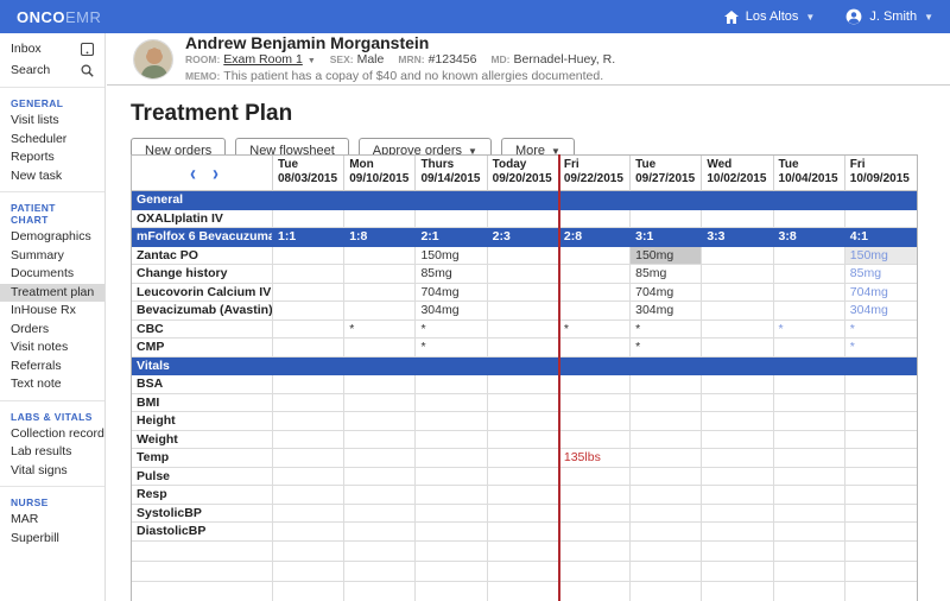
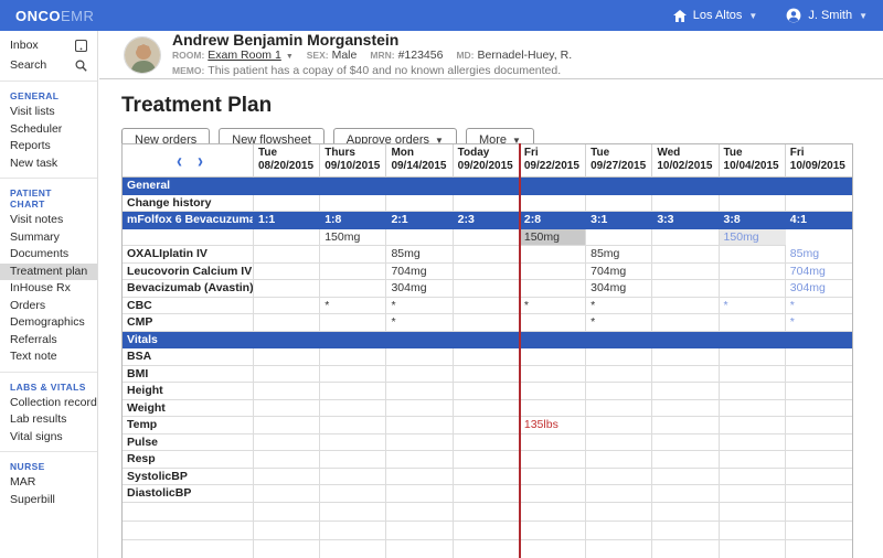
  ONCOEMR
  Los Altos
  ▼
  J. Smith
  ▼
  Inbox
  Search
  GENERAL
  Visit lists
  Scheduler
  Reports
  New task
  PATIENT CHART
- Demographics
+ Visit notes
  Summary
  Documents
  Treatment plan
  InHouse Rx
  Orders
- Visit notes
+ Demographics
  Referrals
  Text note
  LABS & VITALS
  Collection record
  Lab results
  Vital signs
  NURSE
  MAR
  Superbill
  Andrew Benjamin Morganstein
  ROOM:
  Exam Room 1
  SEX:
  Male
  MRN:
  #123456
  MD:
  Bernadel-Huey, R.
  MEMO:
  This patient has a copay of $40 and no known allergies documented.
  Treatment Plan
  New orders
  New flowsheet
  Approve orders
  ▼
  More
  ▼
  ‹
  ›
  Tue
- 08/03/2015
+ 08/20/2015
- Mon
+ Thurs
  09/10/2015
- Thurs
+ Mon
  09/14/2015
  Today
  09/20/2015
  Fri
  09/22/2015
  Tue
  09/27/2015
  Wed
  10/02/2015
  Tue
  10/04/2015
  Fri
  10/09/2015
  General
- OXALIplatin IV
+ Change history
  mFolfox 6 Bevacuzuma
  1:1
  1:8
  2:1
  2:3
  2:8
  3:1
  3:3
  3:8
  4:1
- Zantac PO
  150mg
  150mg
  150mg
- Change history
+ OXALIplatin IV
  85mg
  85mg
  85mg
  Leucovorin Calcium IV
  704mg
  704mg
  704mg
  Bevacizumab (Avastin)
  304mg
  304mg
  304mg
  CBC
  *
  *
  *
  *
  *
  *
  CMP
  *
  *
  *
  Vitals
  BSA
  BMI
  Height
  Weight
  Temp
  135lbs
  Pulse
  Resp
  SystolicBP
  DiastolicBP
